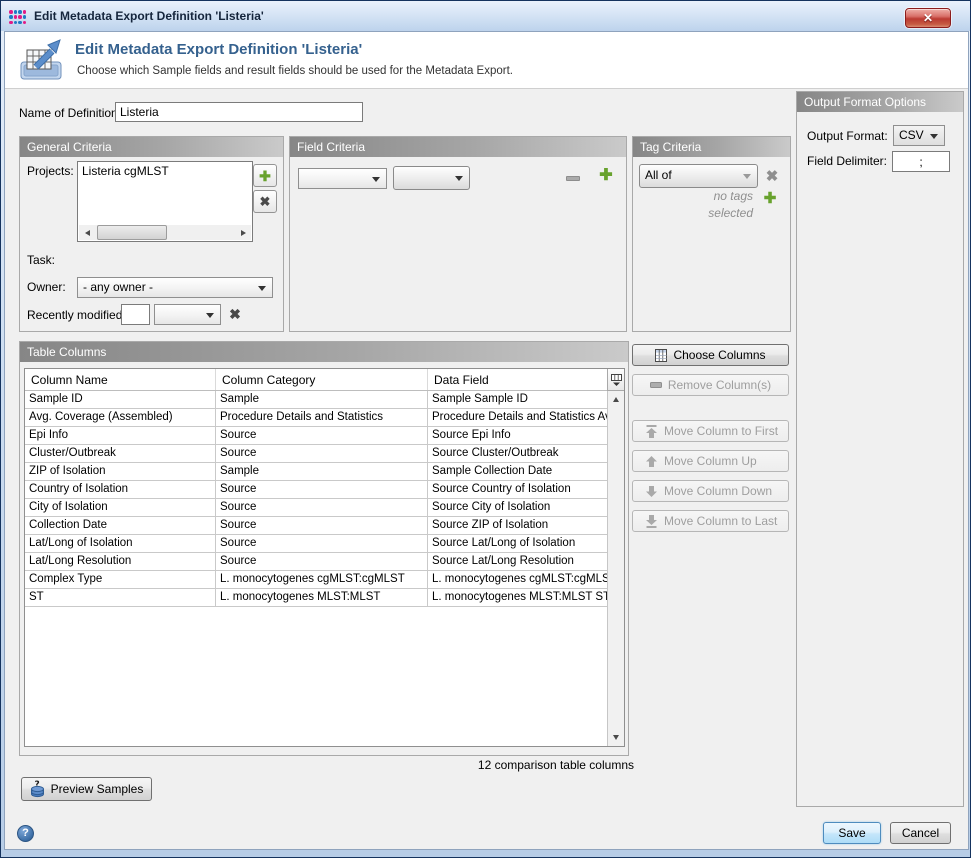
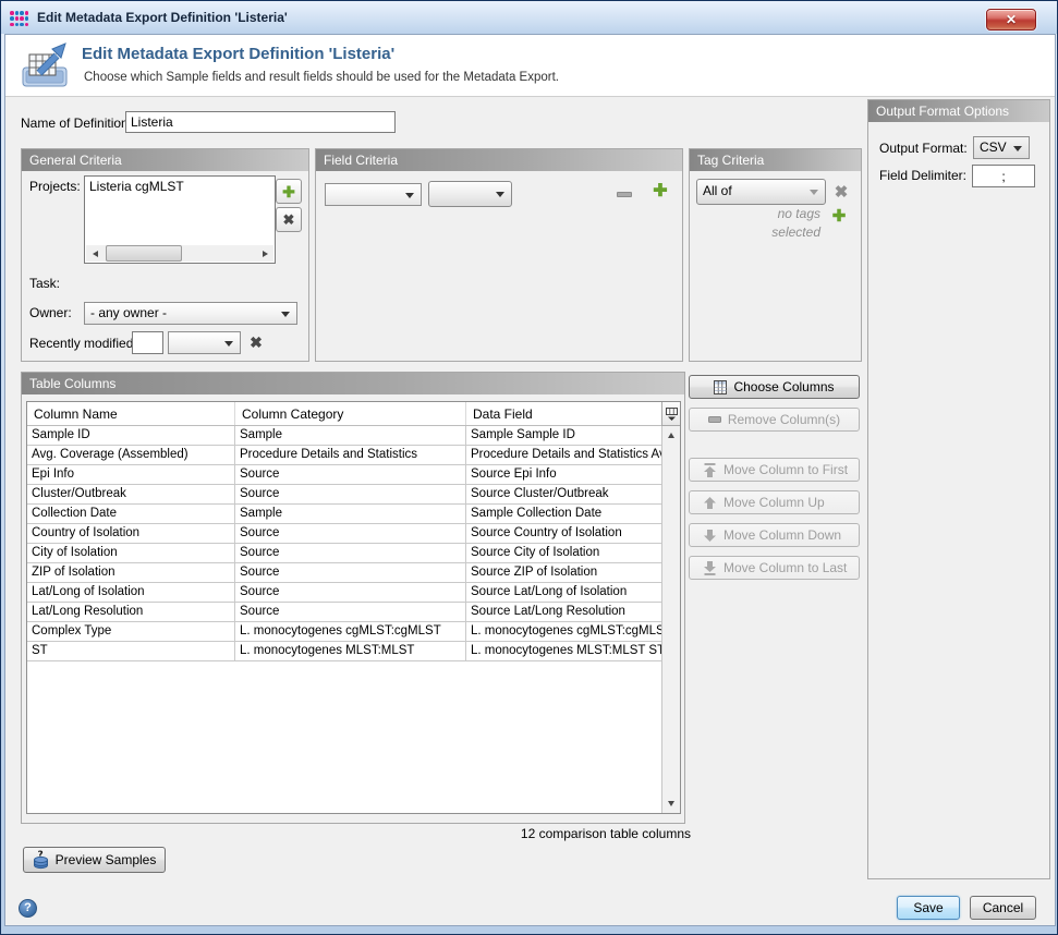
  Edit Metadata Export Definition 'Listeria'
  ✕
  Edit Metadata Export Definition 'Listeria'
  Choose which Sample fields and result fields should be used for the Metadata Export.
  Name of Definitio
  Listeria
  General Criteria
  Projects:
  Listeria cgMLST
  ✚
  ✖
  Task:
  Owner:
  - any owner -
  Recently modified
  ✖
  Field Criteria
  ✚
  Tag Criteria
  All of
  ✖
  no tags
  selected
  ✚
  Output Format Options
  Output Format:
  CSV
  Field Delimiter:
  ;
  Table Columns
  Column Name
  Column Category
  Data Field
  Sample ID
  Sample
  Sample Sample ID
  Avg. Coverage (Assembled)
  Procedure Details and Statistics
  Procedure Details and Statistics A
  Epi Info
  Source
  Source Epi Info
  Cluster/Outbreak
  Source
  Source Cluster/Outbreak
- ZIP of Isolation
+ Collection Date
  Sample
  Sample Collection Date
  Country of Isolation
  Source
  Source Country of Isolation
  City of Isolation
  Source
  Source City of Isolation
- Collection Date
+ ZIP of Isolation
  Source
  Source ZIP of Isolation
  Lat/Long of Isolation
  Source
  Source Lat/Long of Isolation
  Lat/Long Resolution
  Source
  Source Lat/Long Resolution
  Complex Type
  L. monocytogenes cgMLST:cgMLST
  L. monocytogenes cgMLST:cgMLS
  ST
  L. monocytogenes MLST:MLST
  L. monocytogenes MLST:MLST S
  12 comparison table columns
  Choose Columns
  Remove Column(s)
  Move Column to First
  Move Column Up
  Move Column Down
  Move Column to Last
  ?
  Preview Samples
  ?
  Save
  Cancel
